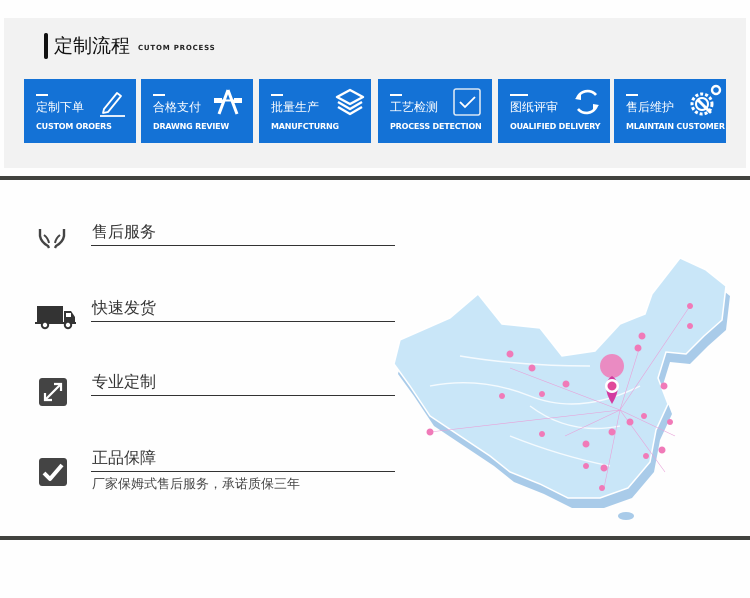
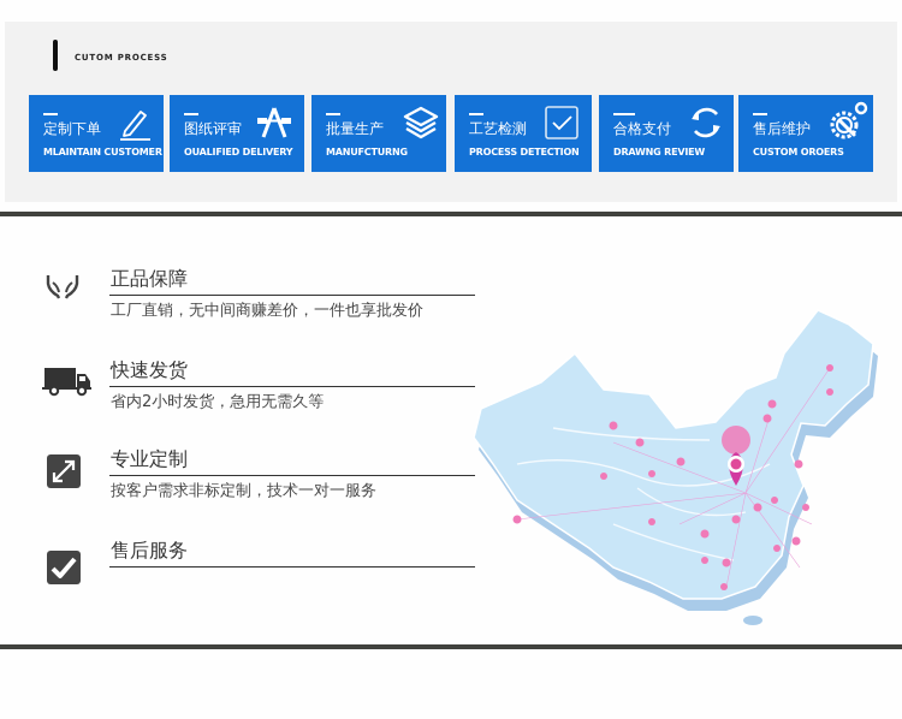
- 定制流程
  CUTOM PROCESS
  定制下单
- CUSTOM OROERS
+ MLAINTAIN CUSTOMER
- 合格支付
+ 图纸评审
- DRAWNG REVIEW
+ OUALIFIED DELIVERY
  批量生产
  MANUFCTURNG
  工艺检测
  PROCESS DETECTION
- 图纸评审
+ 合格支付
- OUALIFIED DELIVERY
+ DRAWNG REVIEW
  售后维护
- MLAINTAIN CUSTOMER
+ CUSTOM OROERS
- 售后服务
+ 正品保障
+ 工厂直销，无中间商赚差价，一件也享批发价
  快速发货
+ 省内2小时发货，急用无需久等
  专业定制
+ 按客户需求非标定制，技术一对一服务
- 正品保障
+ 售后服务
- 厂家保姆式售后服务，承诺质保三年
